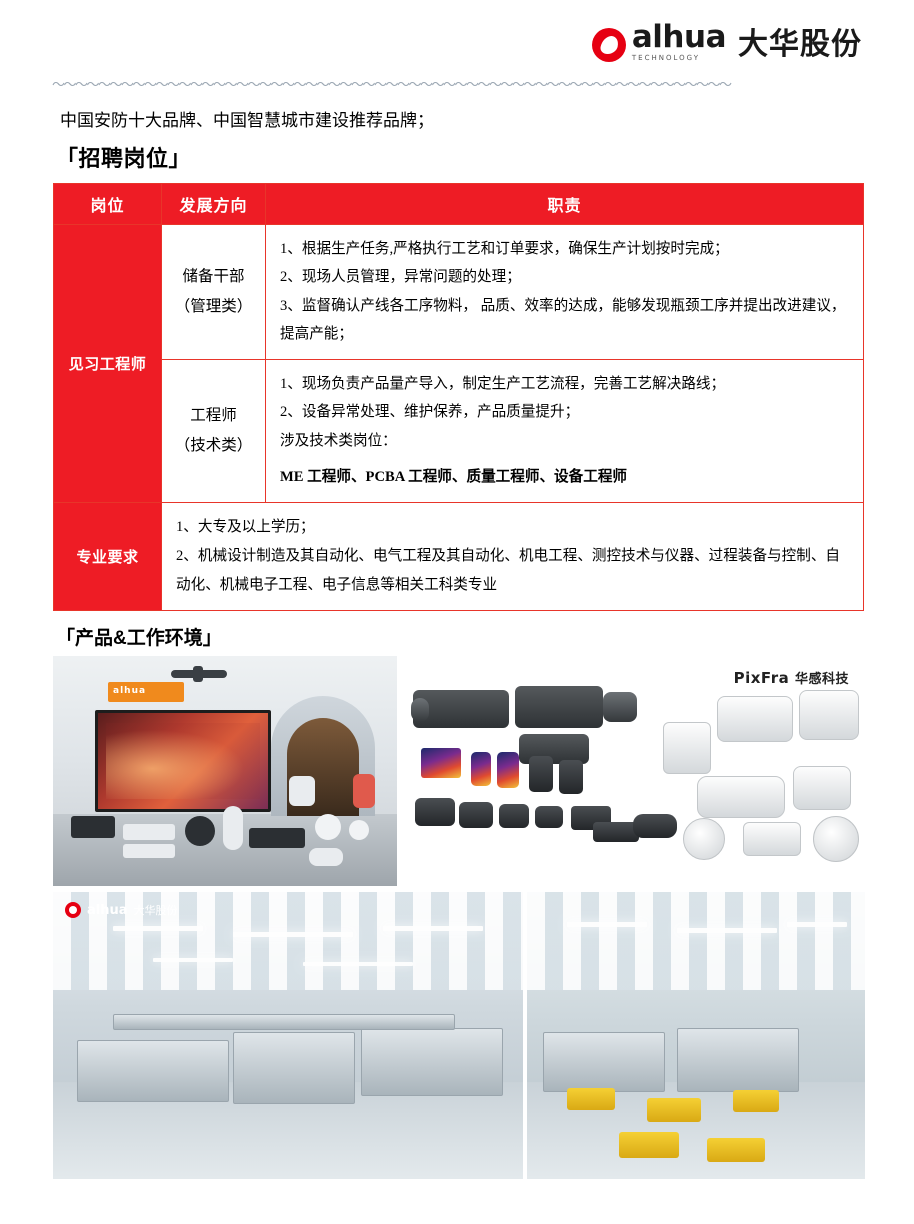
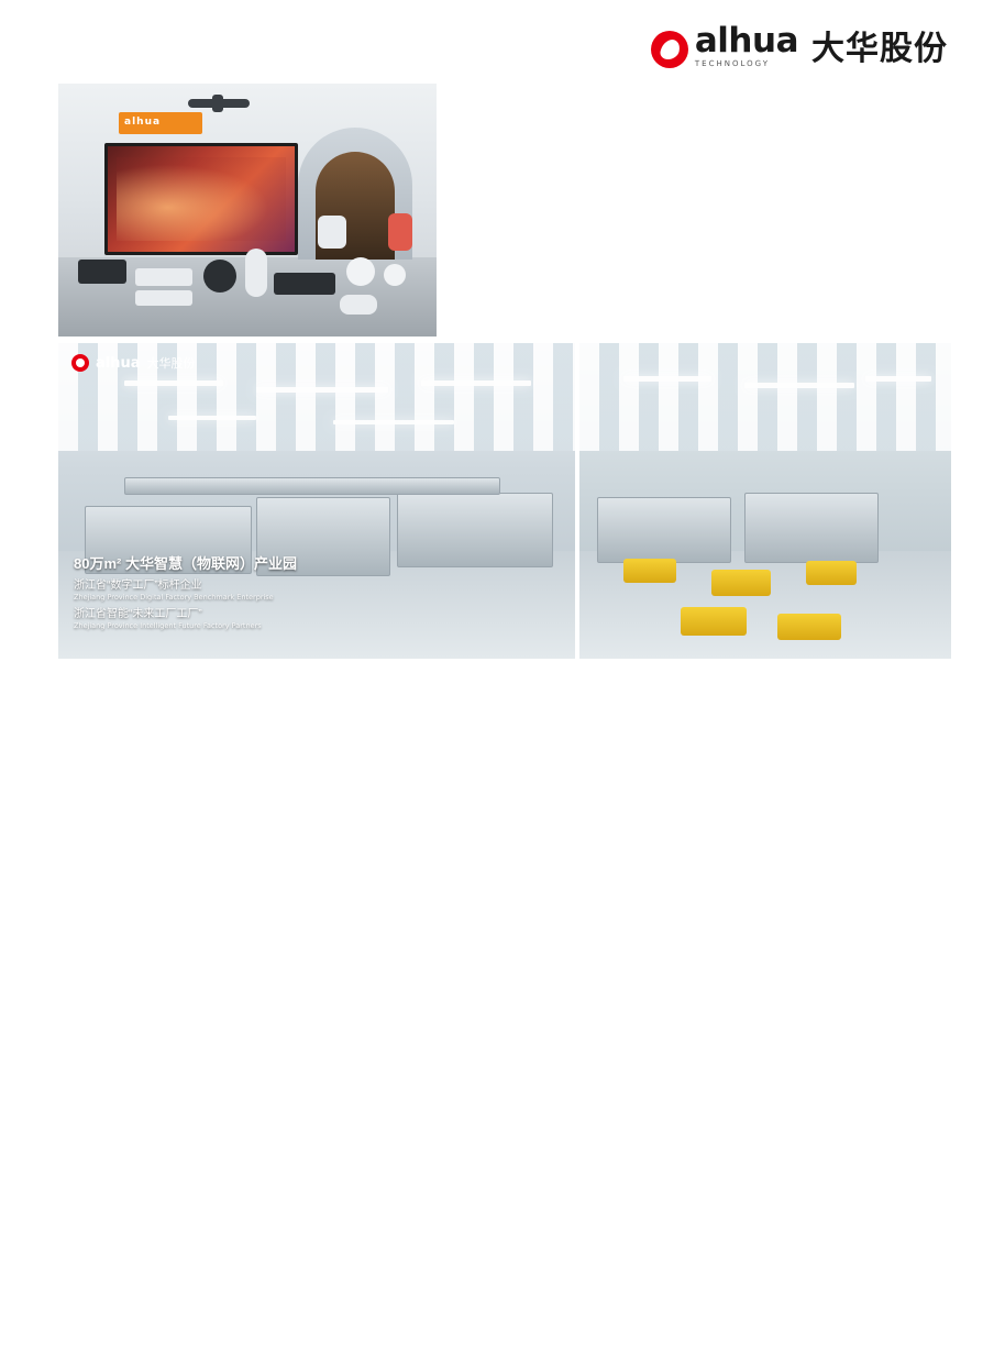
  alhua
  TECHNOLOGY
  大华股份
- 〜〜〜〜〜〜〜〜〜〜〜〜〜〜〜〜〜〜〜〜〜〜〜〜〜〜〜〜〜〜〜〜〜〜〜〜〜〜〜〜〜〜〜〜〜〜〜〜〜〜〜〜〜〜〜〜〜〜〜
- 中国安防十大品牌、中国智慧城市建设推荐品牌；
- 「招聘岗位」
- 岗位	发展方向	职责
- 见习工程师	储备干部 （管理类）	1、根据生产任务,严格执行工艺和订单要求，确保生产计划按时完成； 2、现场人员管理，异常问题的处理； 3、监督确认产线各工序物料， 品质、效率的达成，能够发现瓶颈工序并提出改进建议，提高产能；
- 工程师 （技术类）	1、现场负责产品量产导入，制定生产工艺流程，完善工艺解决路线； 2、设备异常处理、维护保养，产品质量提升； 涉及技术类岗位： ME 工程师、PCBA 工程师、质量工程师、设备工程师
- 专业要求	1、大专及以上学历； 2、机械设计制造及其自动化、电气工程及其自动化、机电工程、测控技术与仪器、过程装备与控制、自动化、机械电子工程、电子信息等相关工科类专业
- 「产品&工作环境」
  alhua
- PixFra 华感科技
  alhua
  大华股份
+ 80万m² 大华智慧（物联网）产业园
+ 浙江省“数字工厂”标杆企业
+ Zhejiang Province Digital Factory Benchmark Enterprise
+ 浙江省智能“未来工厂工厂”
+ Zhejiang Province Intelligent Future Factory Partners
